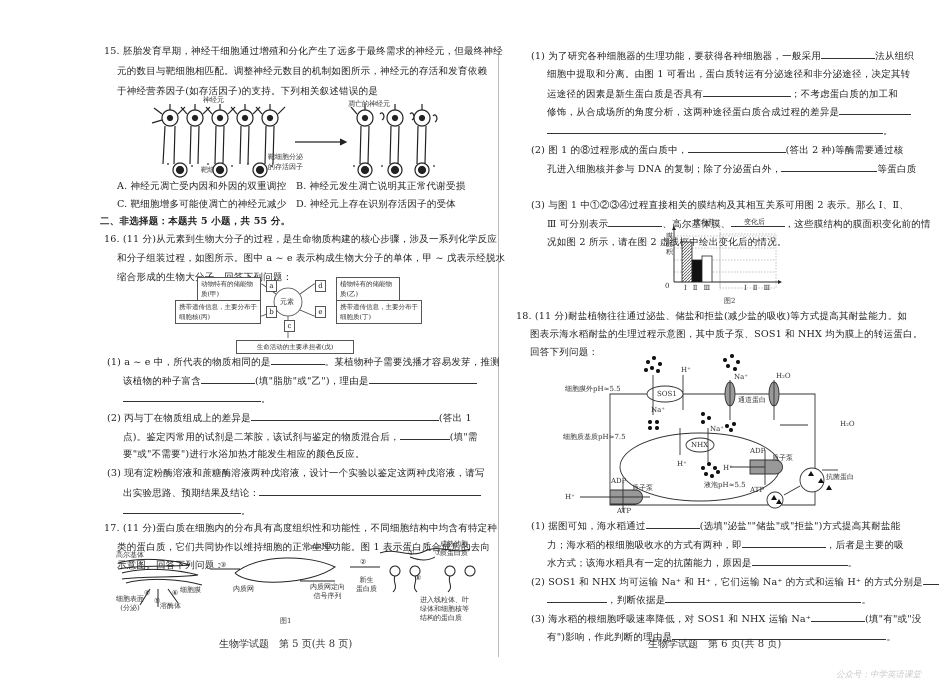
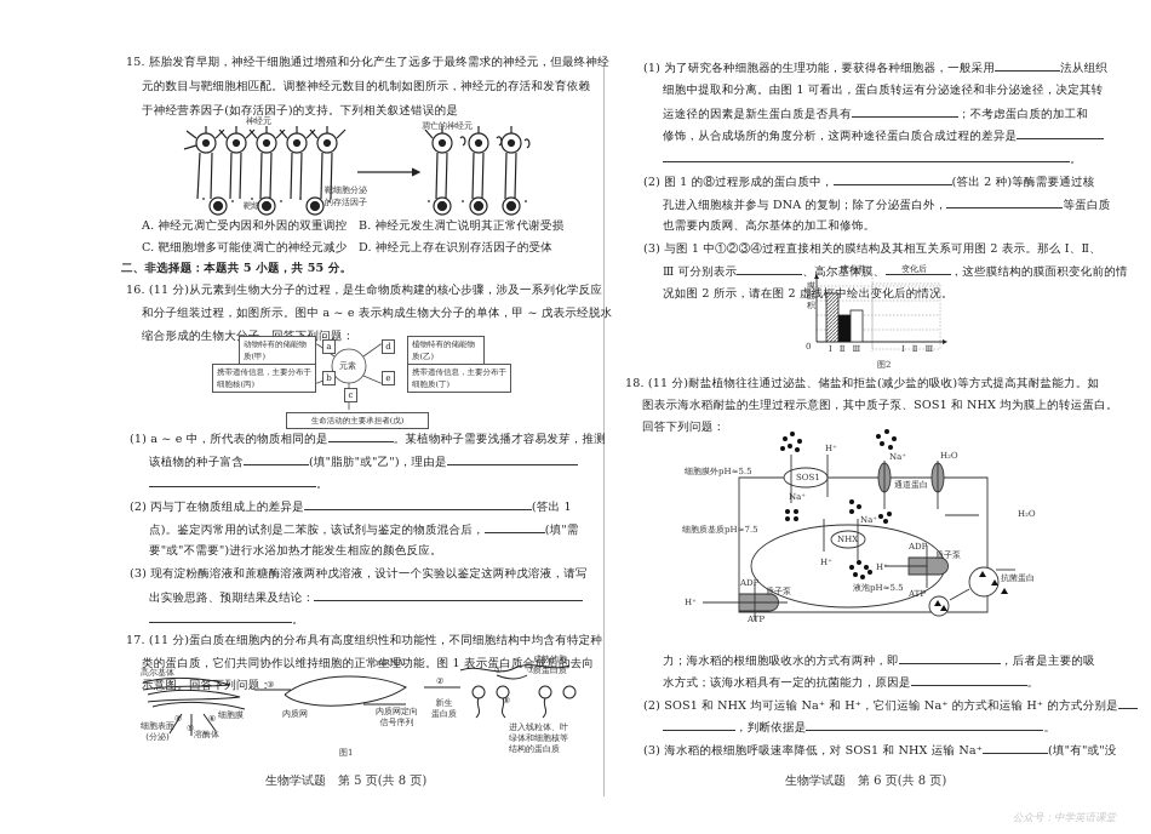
  15. 胚胎发育早期，神经干细胞通过增殖和分化产生了远多于最终需求的神经元，但最终神经
  元的数目与靶细胞相匹配。调整神经元数目的机制如图所示，神经元的存活和发育依赖
  于神经营养因子(如存活因子)的支持。下列相关叙述错误的是
  神经元
  凋亡神经元
  靶细胞分泌
  的存活因子
  A. 神经元凋亡受内因和外因的双重调控
  B. 神经元发生凋亡说明其正常代谢受损
  C. 靶细胞增多可能使凋亡的神经元减少
  D. 神经元上存在识别存活因子的受体
  二、非选择题：本题共 5 小题，共 55 分。
  16. (11 分)从元素到生物大分子的过程，是生命物质构建的核心步骤，涉及一系列化学反应
  和分子组装过程，如图所示。图中 a ~ e 表示构成生物大分子的单体，甲 ~ 戊表示经脱水
  动物特有的储能物质(甲)
  植物特有的储能物质(乙)
  携带遗传信息，主要分布于细胞核(丙)
  携带遗传信息，主要分布于细胞质(丁)
  生命活动的主要承担者(戊)
  元素
  a
  b
  c
  d
  e
  (1) a ~ e 中，所代表的物质相同的是 。某植物种子需要浅播才容易发芽，推测
  该植物的种子富含 (填"脂肪"或"乙")，理由是
  。
  (2) 丙与丁在物质组成上的差异是 (答出 1
  点)。鉴定丙常用的试剂是二苯胺，该试剂与鉴定的物质混合后， (填"需
  要"或"不需要")进行水浴加热才能发生相应的颜色反应。
  (3) 现有淀粉酶溶液和蔗糖酶溶液两种戊溶液，设计一个实验以鉴定这两种戊溶液，请写
  出实验思路、预期结果及结论：
  。
  17. (11 分)蛋白质在细胞内的分布具有高度组织性和功能性，不同细胞结构中均含有特定种
  类的蛋白质，它们共同协作以维持细胞的正常生理功能。图 1 表示蛋白质合成后的去向
  示意图。回列问题：
  ③
  ②
  ①
  ⑦
  ④
  ⑤
  ⑥
  高尔基体
  内质网
  mRNA
  内质网定向
  信号序列
  新生
  蛋白质
  成熟的胞
  质蛋白质
  细胞表面
  (分泌)
  溶酶体
  细胞膜
  进入线粒体、叶
  绿体和细胞核等
  结构的蛋白质
  ⑧
  图1
  生物学试题 第 5 页(共 8 页)
  (1) 为了研究各种细胞器的生理功能，要获得各种细胞器，一般采用 法从组织
  细胞中提取和分离。由图 1 可看出，蛋白质转运有分泌途径和非分泌途径，决定其转
  运途径的因素是新生蛋白质是否具有 ；不考虑蛋白质的加工和
  修饰，从合成场所的角度分析，这两种途径蛋白质合成过程的差异是
  。
  (2) 图 1 的⑧过程形成的蛋白质中， (答出 2 种)等酶需要通过核
  孔进入细胞核并参与 DNA 的复制；除了分泌蛋白外， 等蛋白质
+ 也需要内质网、高尔基体的加工和修饰。
  (3) 与图 1 中①②③④过程直接相关的膜结构及其相互关系可用图 2 表示。那么 Ⅰ、Ⅱ、
  Ⅲ 可分别表示 、高尔基体膜、 ，这些膜结构的膜面积变化前的情
  况如图 2 所示，请在图 2 虚线中绘出变化后的情况。
  变化前
  变化后
  膜面积
  0
  ⅠⅡⅢ
  ⅠⅡⅢ
  图2
  18. (11 分)耐盐植物往往通过泌盐、储盐和拒盐(减少盐的吸收)等方式提高其耐盐能力。如
  图表示海水稻耐盐的生理过程示意图，其中质子泵、SOS1 和 NHX 均为膜上的转运蛋白。
  回答下列问题：
  细胞膜外pH≈5.5
  SOS1
  Na⁺
  H⁺
  Na⁺
  通道蛋白
  H₂O
  H₂O
  细胞质基质pH≈7.5
  Na⁺
  NHX
  H⁺
  ADP
  质子泵
  H⁺
  ATP
  液泡pH≈5.5
  抗菌蛋白
  ADP
  质子泵
  H⁺
  ATP
- (1) 据图可知，海水稻通过 (选填"泌盐""储盐"或"拒盐")方式提高其耐盐能
  力；海水稻的根细胞吸收水的方式有两种，即 ，后者是主要的吸
  水方式；该海水稻具有一定的抗菌能力，原因是 。
  (2) SOS1 和 NHX 均可运输 Na⁺ 和 H⁺，它们运输 Na⁺ 的方式和运输 H⁺ 的方式分别是
  ，判断依据是 。
  (3) 海水稻的根细胞呼吸速率降低，对 SOS1 和 NHX 运输 Na⁺ (填"有"或"没
- 有")影响，作此判断的理由是 。
  生物学试题 第 6 页(共 8 页)
  公众号：中学英语课堂
